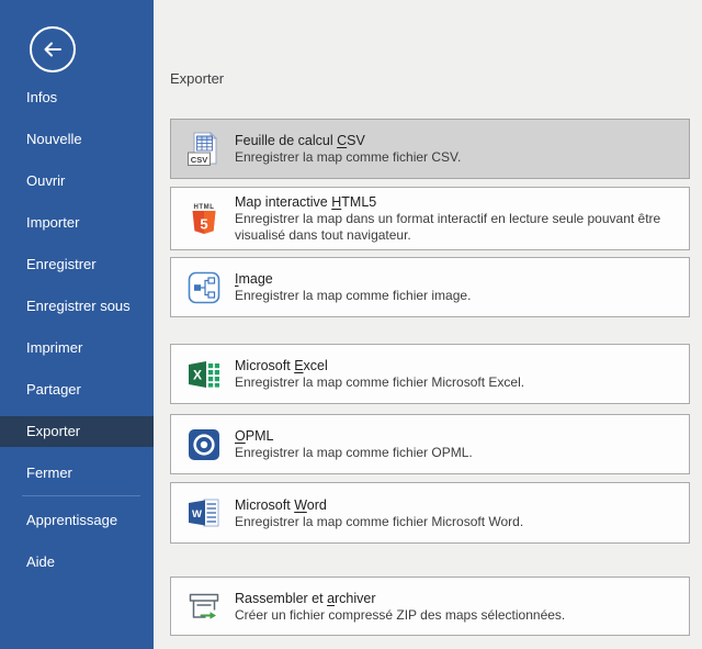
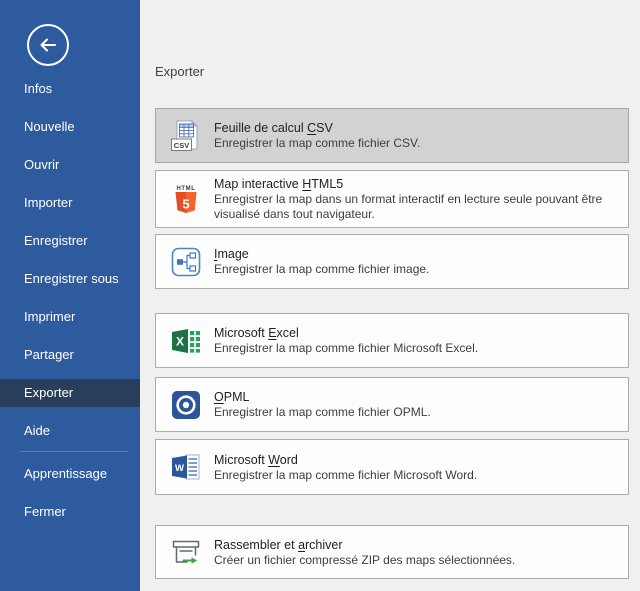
  Infos
  Nouvelle
  Ouvrir
  Importer
  Enregistrer
  Enregistrer sous
  Imprimer
  Partager
  Exporter
- Fermer
+ Aide
  Apprentissage
- Aide
+ Fermer
  Exporter
  CSV
  Feuille de calcul CSV
  Enregistrer la map comme fichier CSV.
  5
  Map interactive HTML5
  Enregistrer la map dans un format interactif en lecture seule pouvant être visualisé dans tout navigateur.
  Image
  Enregistrer la map comme fichier image.
  X
  Microsoft Excel
  Enregistrer la map comme fichier Microsoft Excel.
  OPML
  Enregistrer la map comme fichier OPML.
  W
  Microsoft Word
  Enregistrer la map comme fichier Microsoft Word.
  Rassembler et archiver
  Créer un fichier compressé ZIP des maps sélectionnées.
